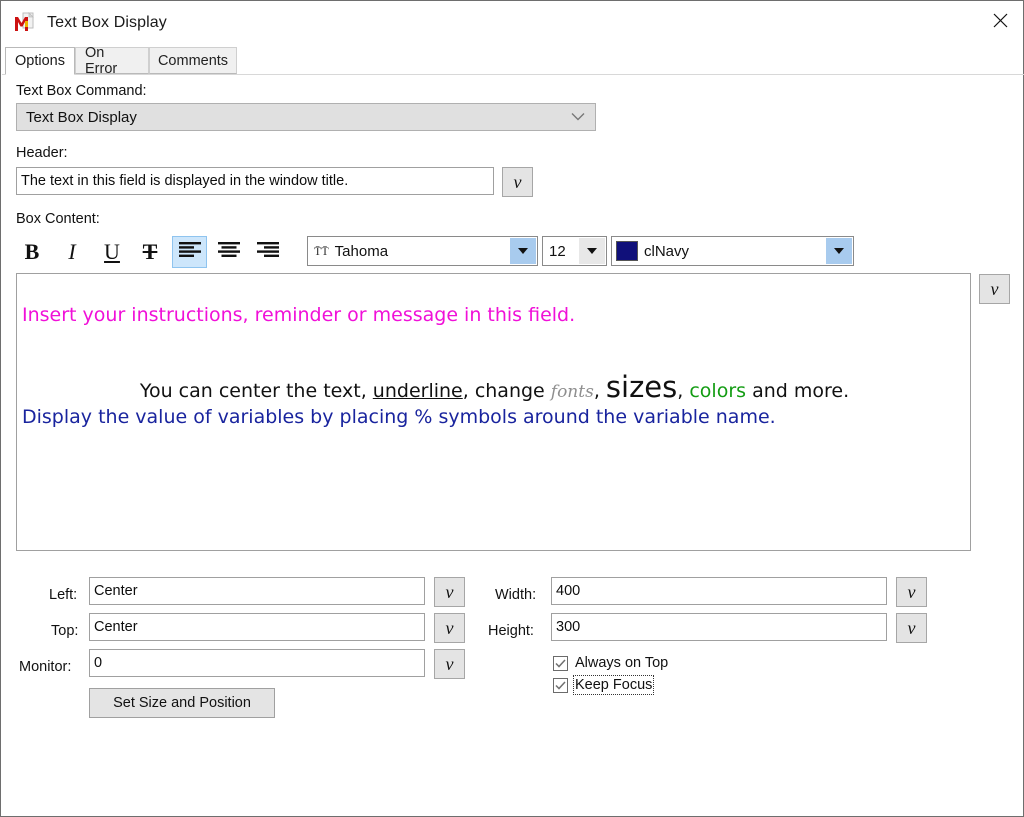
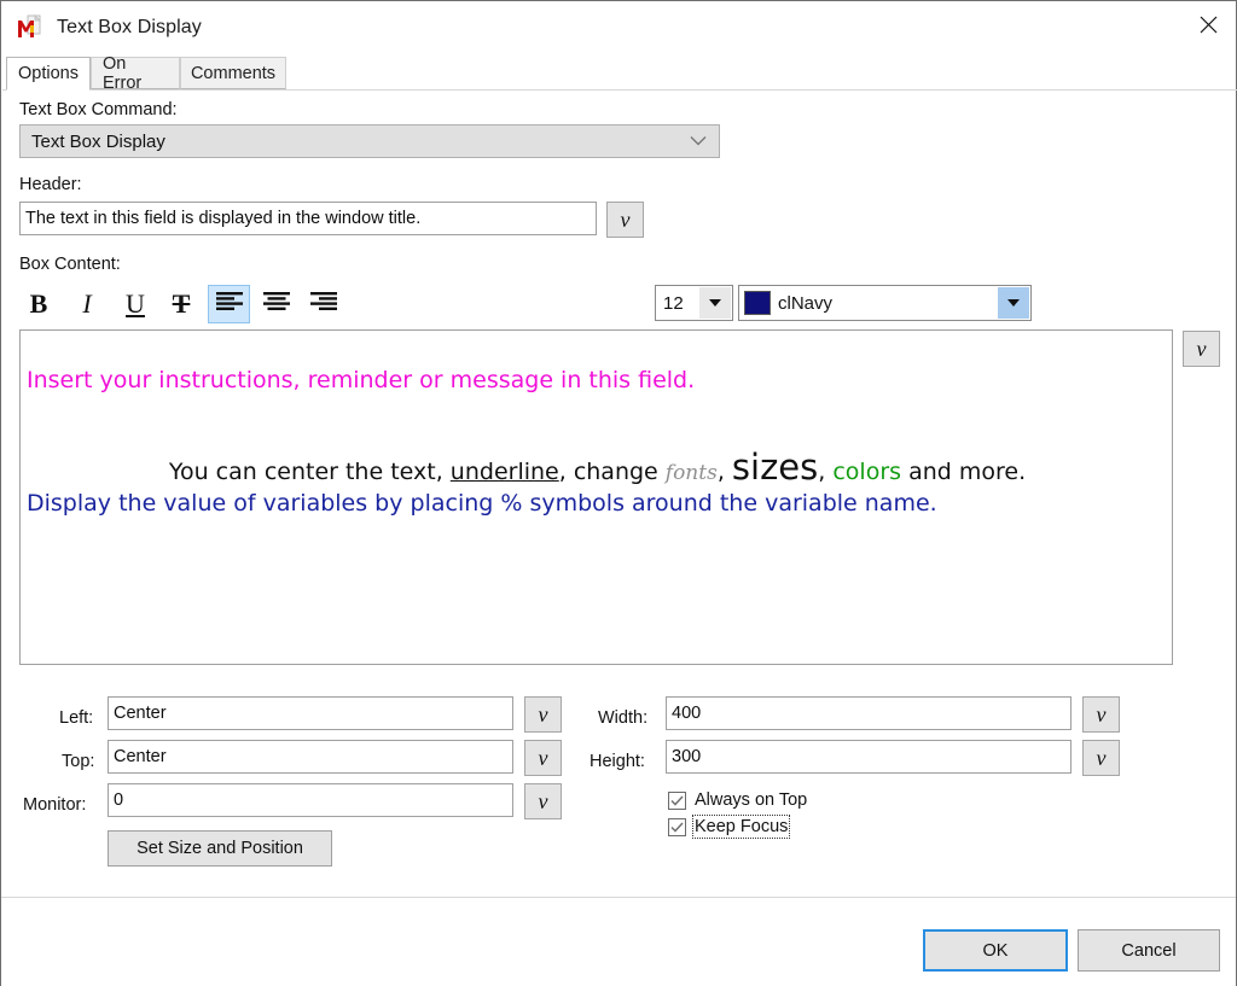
  Text Box Display
  Options
  On Error
  Comments
  Text Box Command:
  Text Box Display
  Header:
  The text in this field is displayed in the window title.
  v
  Box Content:
  B
  I
  U
  T
- T̄T̄
- Tahoma
  12
  clNavy
  Insert your instructions, reminder or message in this field.
  You can center the text, underline, change fonts, sizes, colors and more.
  Display the value of variables by placing % symbols around the variable name.
  v
  Left:
  Center
  v
  Top:
  Center
  v
  Monitor:
  0
  v
  Set Size and Position
  Width:
  400
  v
  Height:
  300
  v
  Always on Top
  Keep Focus
+ OK
+ Cancel
